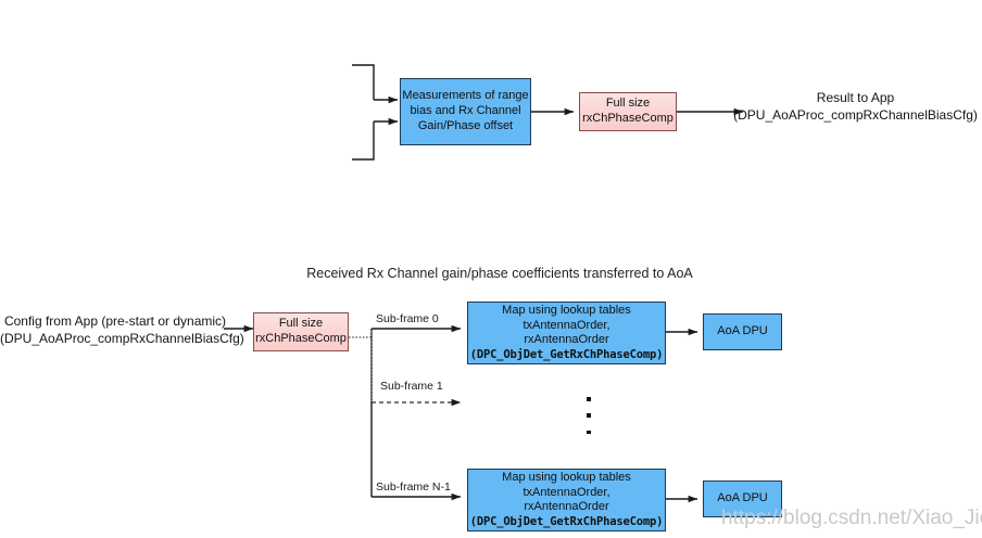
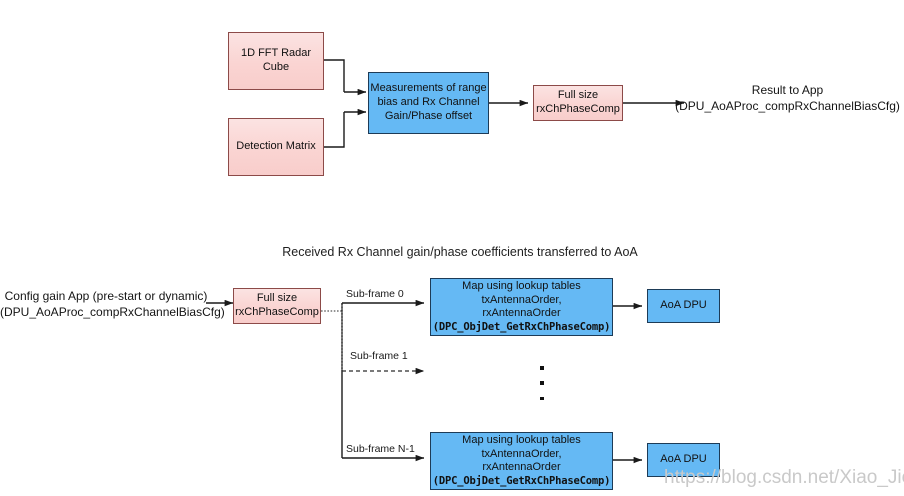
  Received Rx Channel gain/phase coefficients transferred to AoA
+ 1D FFT Radar
+ Cube
+ Detection Matrix
  Measurements of range
  bias and Rx Channel
  Gain/Phase offset
  Full size
  rxChPhaseComp
  Result to App
  (DPU_AoAProc_compRxChannelBiasCfg)
- Config from App (pre-start or dynamic)
+ Config gain App (pre-start or dynamic)
  (DPU_AoAProc_compRxChannelBiasCfg)
  Full size
  rxChPhaseComp
  Sub-frame 0
  Sub-frame 1
  Sub-frame N-1
  Map using lookup tables
  txAntennaOrder,
  rxAntennaOrder
  (DPC_ObjDet_GetRxChPhaseComp)
  AoA DPU
  Map using lookup tables
  txAntennaOrder,
  rxAntennaOrder
  (DPC_ObjDet_GetRxChPhaseComp)
  AoA DPU
  https://blog.csdn.net/Xiao_Ji
